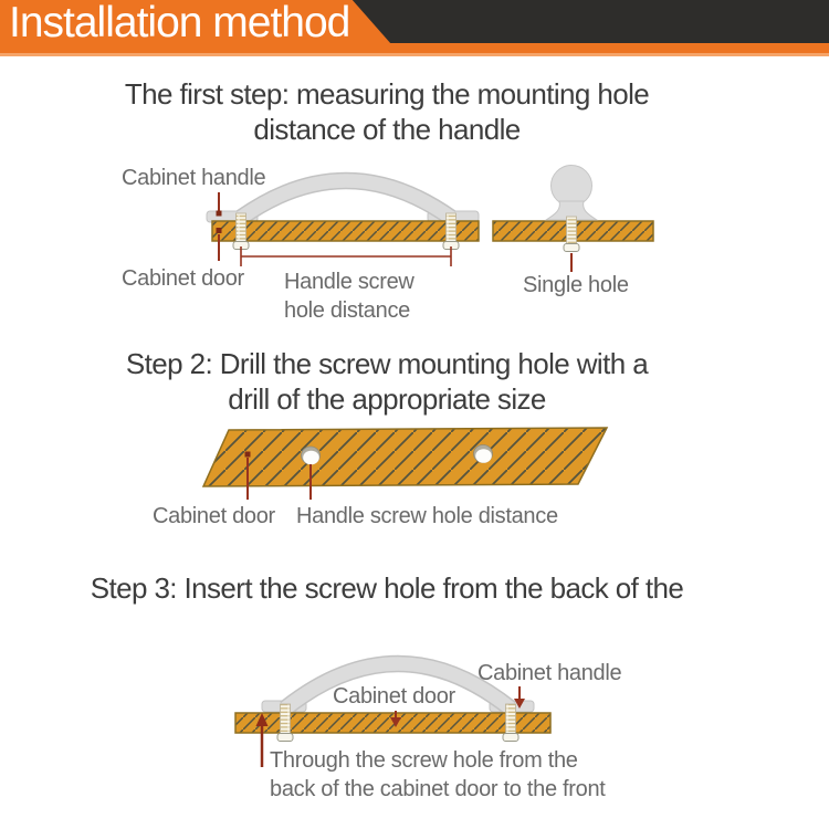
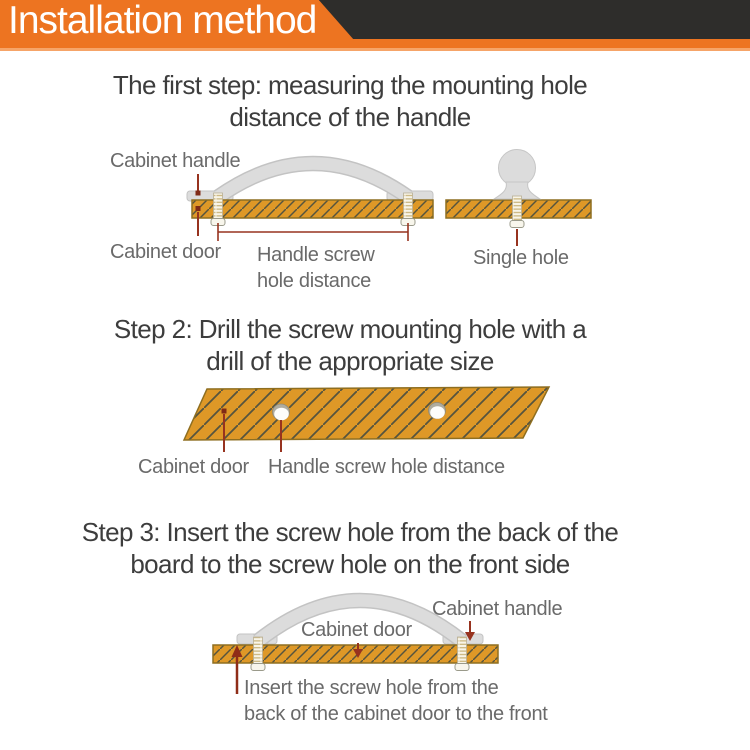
  Installation method
  The first step: measuring the mounting hole
  distance of the handle
  Cabinet handle
  Cabinet door
  Handle screw
  hole distance
  Single hole
  Step 2: Drill the screw mounting hole with a
  drill of the appropriate size
  Cabinet door
  Handle screw hole distance
  Step 3: Insert the screw hole from the back of the
+ board to the screw hole on the front side
  Cabinet handle
  Cabinet door
- Through the screw hole from the
+ Insert the screw hole from the
  back of the cabinet door to the front
